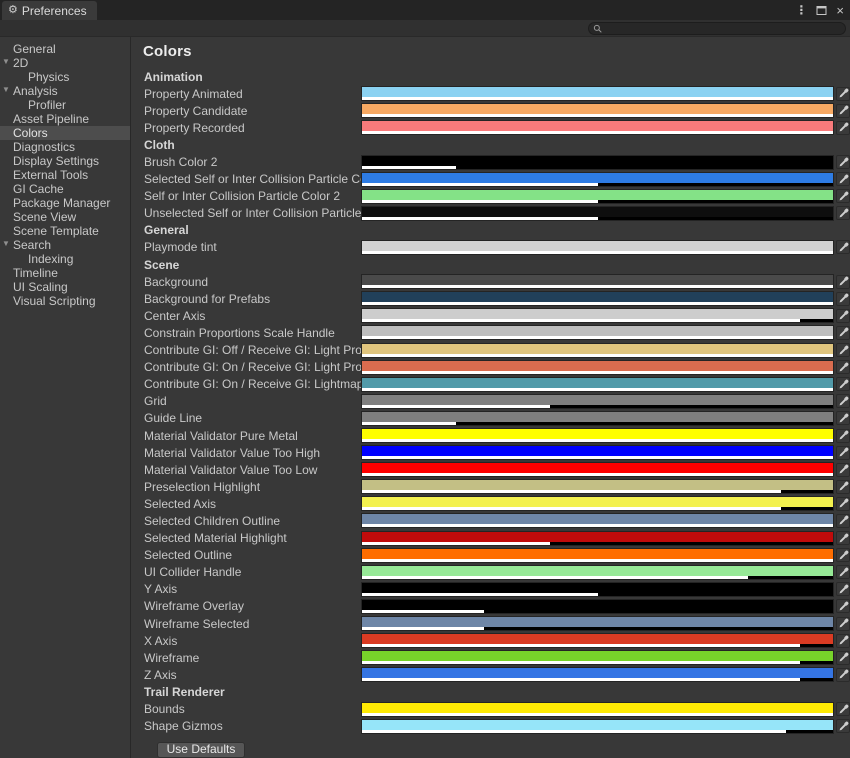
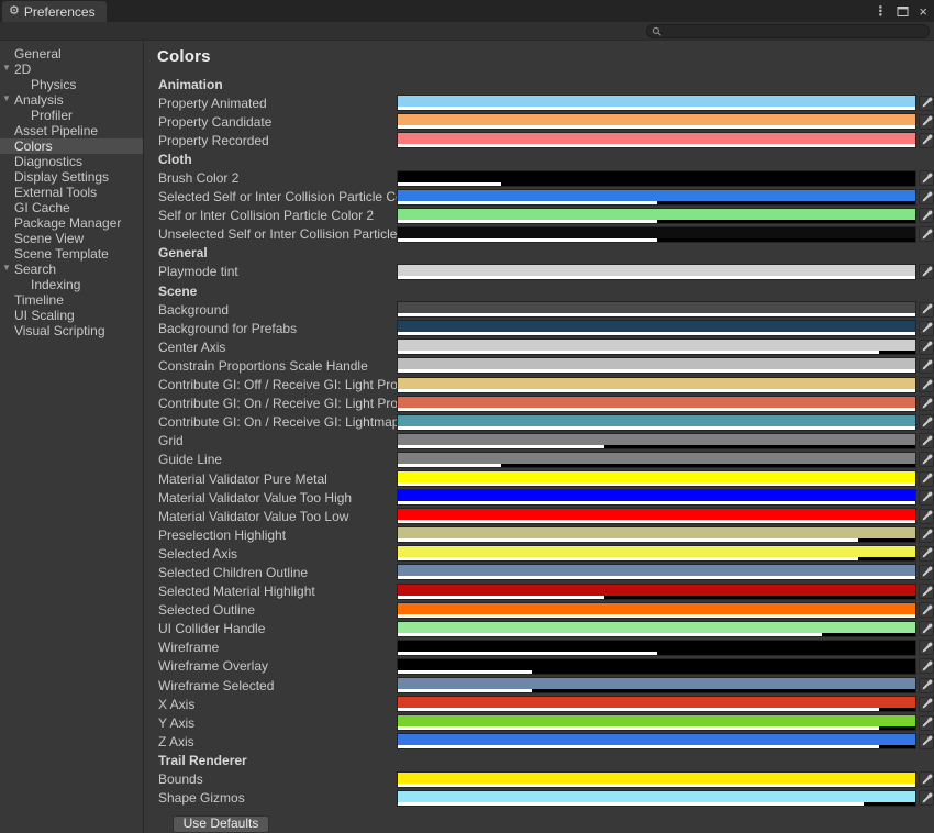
  ⚙
  Preferences
  ⋮
  ×
  General
  ▼
  2D
  Physics
  ▼
  Analysis
  Profiler
  Asset Pipeline
  Colors
  Diagnostics
  Display Settings
  External Tools
  GI Cache
  Package Manager
  Scene View
  Scene Template
  ▼
  Search
  Indexing
  Timeline
  UI Scaling
  Visual Scripting
  Colors
  Animation
  Property Animated
  Property Candidate
  Property Recorded
  Cloth
  Brush Color 2
  Selected Self or Inter Collision Particle C
  Self or Inter Collision Particle Color 2
  Unselected Self or Inter Collision Particle
  General
  Playmode tint
  Scene
  Background
  Background for Prefabs
  Center Axis
  Constrain Proportions Scale Handle
  Contribute GI: Off / Receive GI: Light Pro
  Contribute GI: On / Receive GI: Light Pro
  Contribute GI: On / Receive GI: Lightmap
  Grid
  Guide Line
  Material Validator Pure Metal
  Material Validator Value Too High
  Material Validator Value Too Low
  Preselection Highlight
  Selected Axis
  Selected Children Outline
  Selected Material Highlight
  Selected Outline
  UI Collider Handle
- Y Axis
+ Wireframe
  Wireframe Overlay
  Wireframe Selected
  X Axis
- Wireframe
+ Y Axis
  Z Axis
  Trail Renderer
  Bounds
  Shape Gizmos
  Use Defaults
